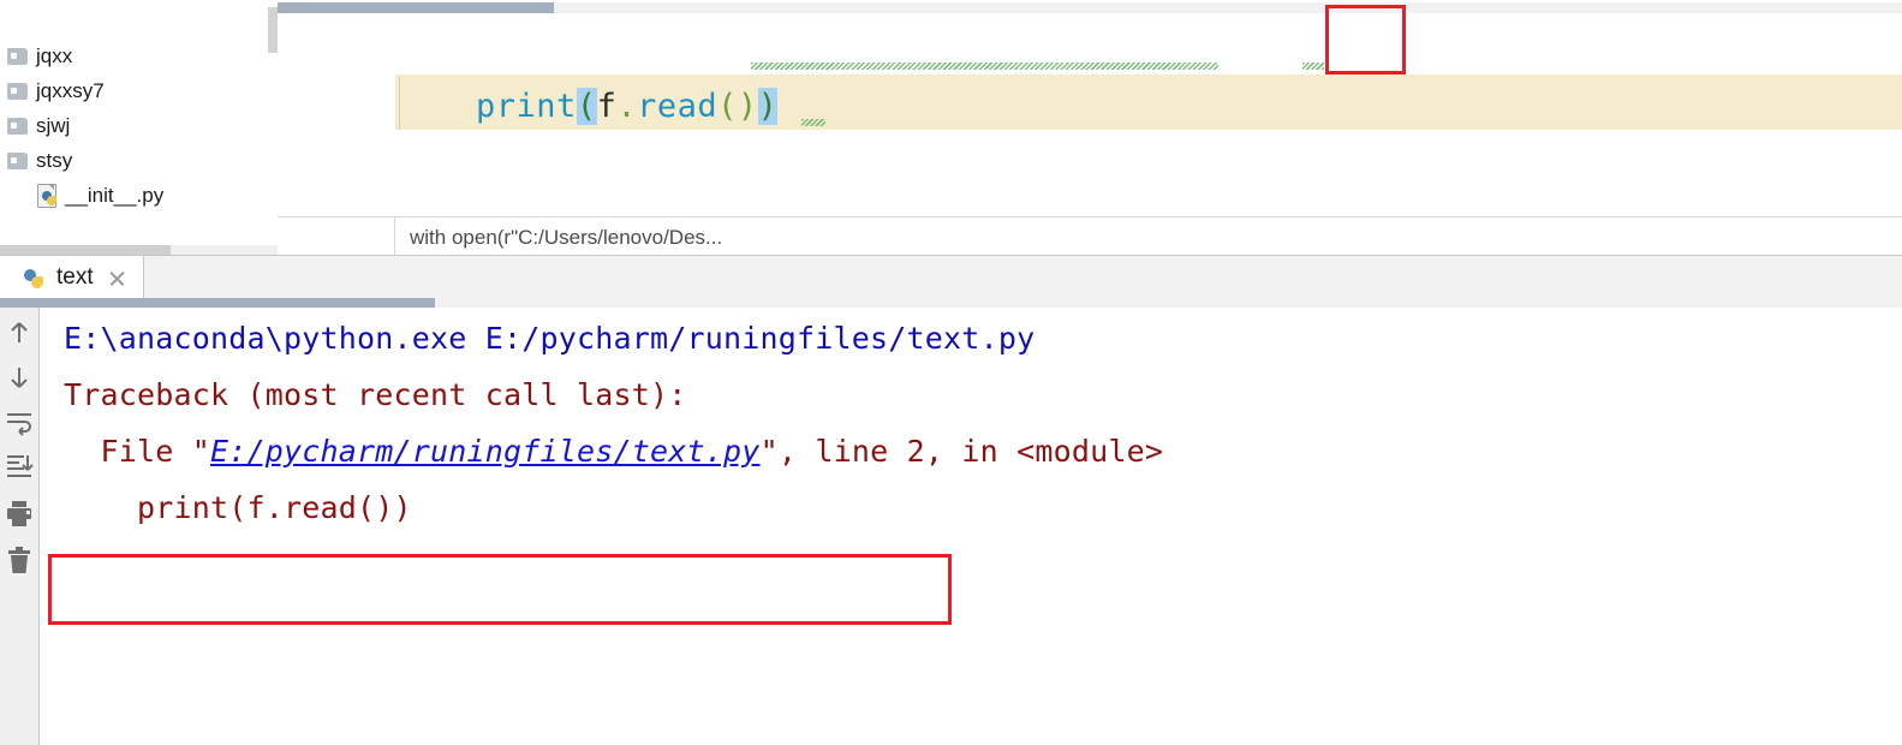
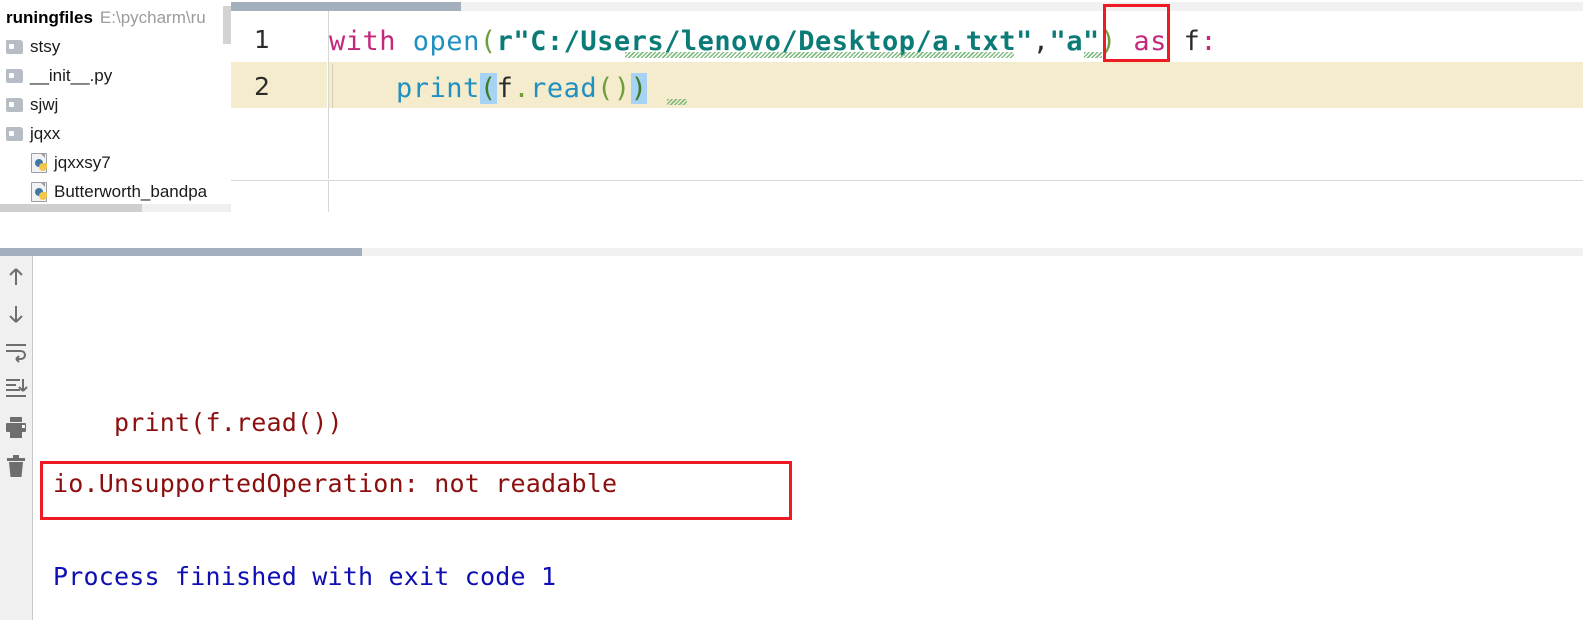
+ runingfiles E:\pycharm\ru
- jqxx
+ stsy
- jqxxsy7
+ __init__.py
  sjwj
- stsy
+ jqxx
- __init__.py
+ jqxxsy7
+ Butterworth_bandpa
+ 1
+ 2
+ with open(r"C:/Users/lenovo/Desktop/a.txt","a") as f:
  print(f.read())
- with open(r"C:/Users/lenovo/Des...
- text
- E:\anaconda\python.exe E:/pycharm/runingfiles/text.py
- Traceback (most recent call last):
- File "E:/pycharm/runingfiles/text.py", line 2, in <module>
  print(f.read())
+ io.UnsupportedOperation: not readable
+ Process finished with exit code 1
